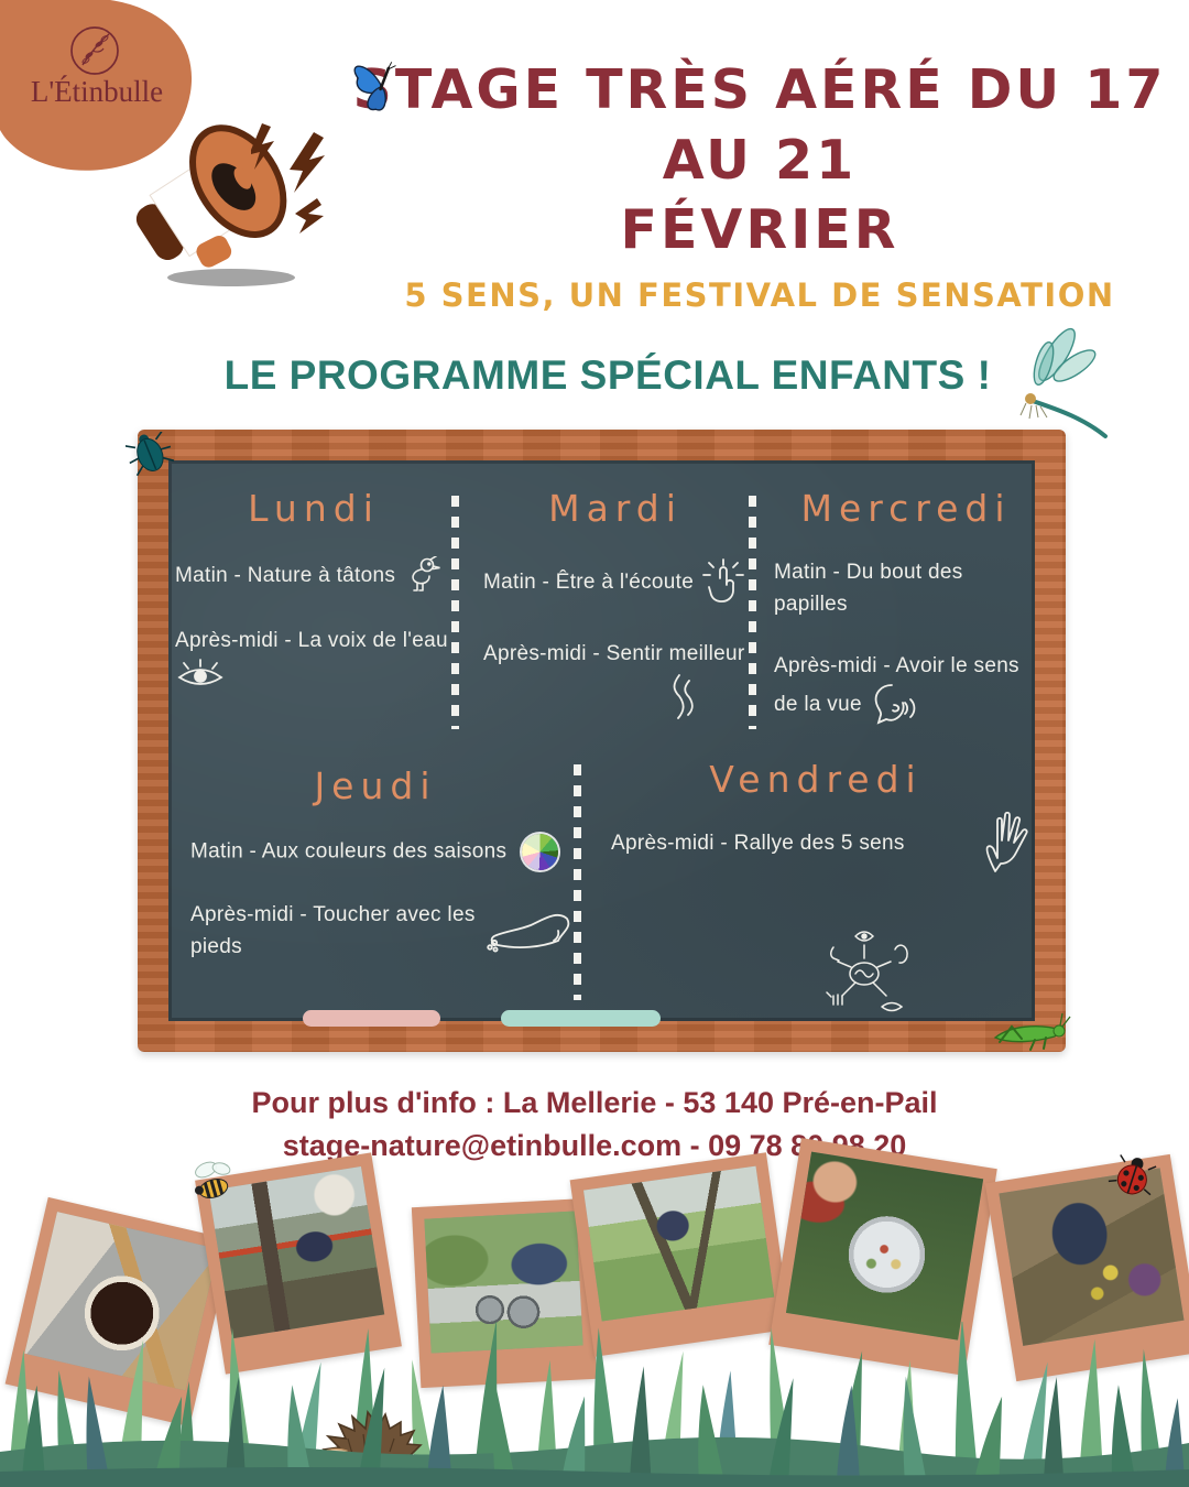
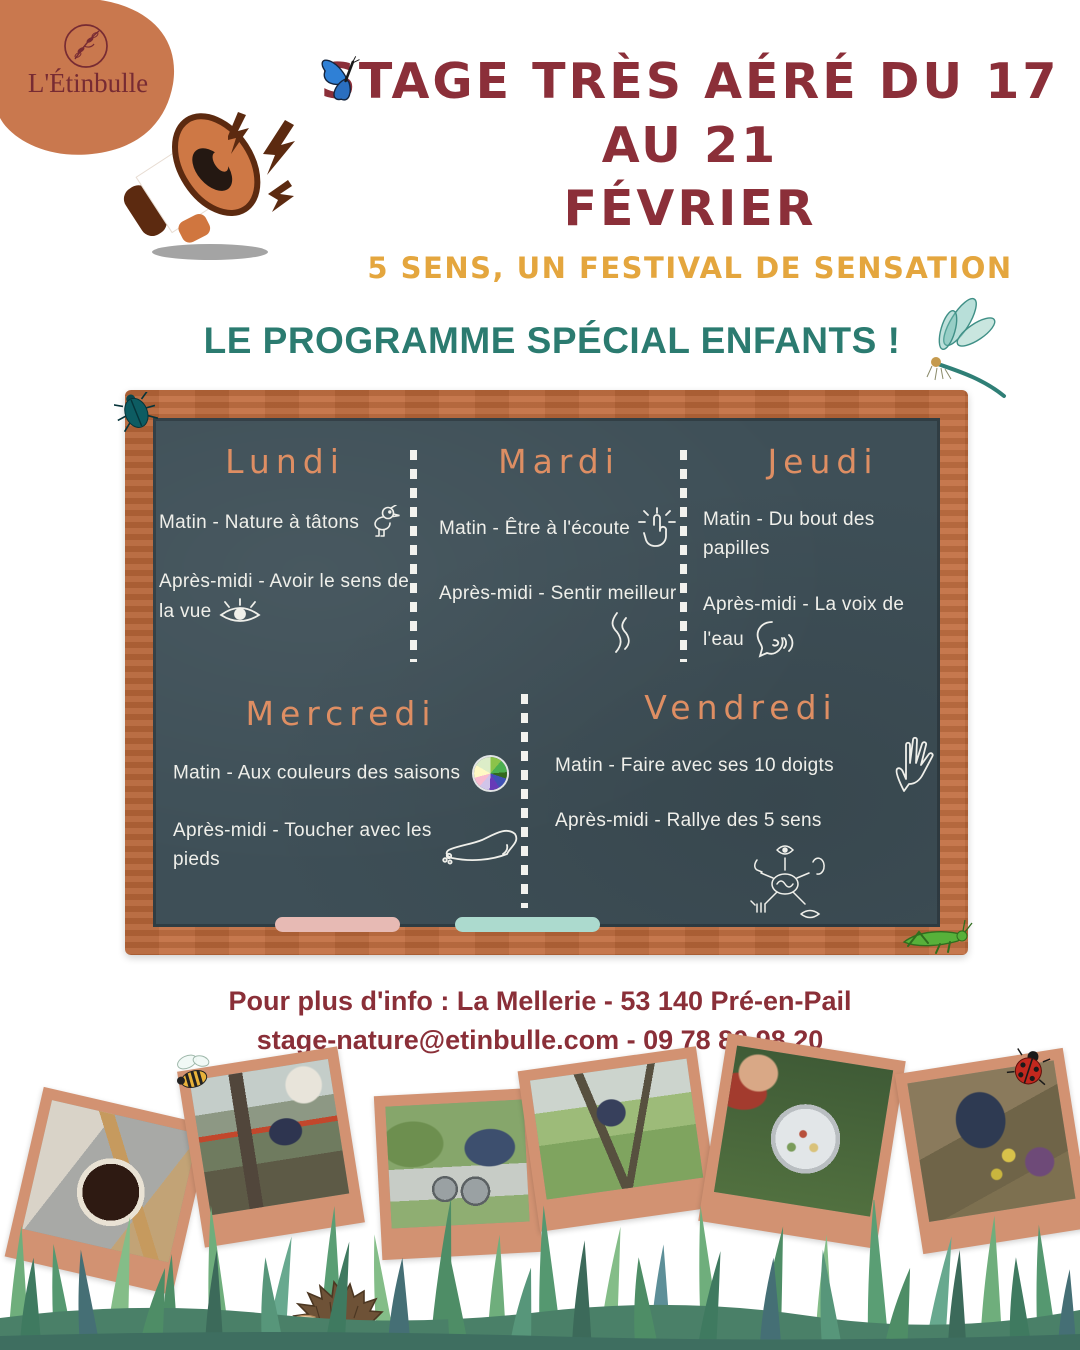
  L'Étinbulle
  TAGE TRÈS AÉRÉ DU 17 AU 21
  FÉVRIER
  5 SENS, UN FESTIVAL DE SENSATION
  LE PROGRAMME SPÉCIAL ENFANTS !
  Lundi
  Matin - Nature à tâtons
- Après-midi - La voix de l'eau
+ Après-midi - Avoir le sens de la vue
  Mardi
  Matin - Être à l'écoute
  Après-midi - Sentir meilleur
- Mercredi
+ Jeudi
  Matin - Du bout des papilles
- Après-midi - Avoir le sens de la vue
+ Après-midi - La voix de l'eau
- Jeudi
+ Mercredi
  Matin - Aux couleurs des saisons
  Après-midi - Toucher avec les pieds
  Vendredi
+ Matin - Faire avec ses 10 doigts
  Après-midi - Rallye des 5 sens
  Pour plus d'info : La Mellerie - 53 140 Pré-en-Pail
  stage-nature@etinbulle.com - 09 78 8 20
